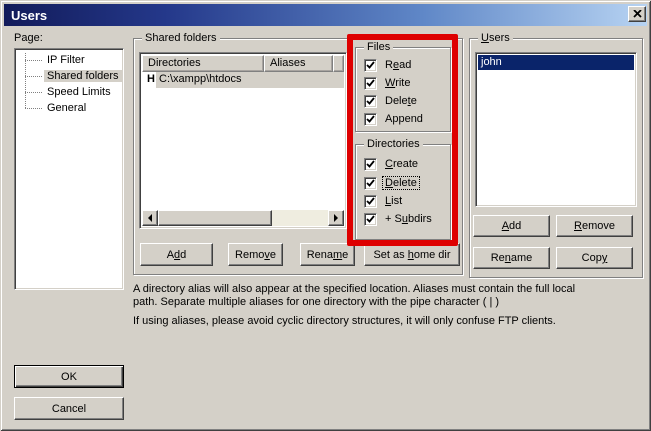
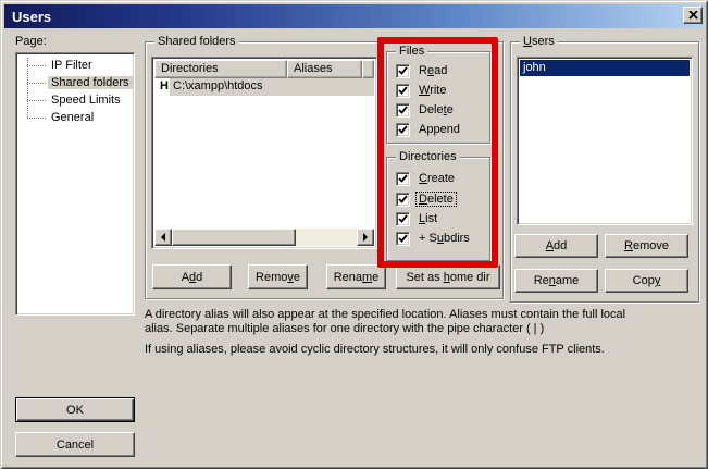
  Users
  Page:
  IP Filter
  Shared folders
  Speed Limits
  General
  Shared folders
  Directories
  Aliases
  H
  C:\xampp\htdocs
  Add
  Remove
  Rename
  Set as home dir
  Files
  Read
  Write
  Delete
  Append
  Directories
  Create
  Delete
  List
  + Subdirs
  Users
  john
  Add
  Remove
  Rename
  Copy
  A directory alias will also appear at the specified location. Aliases must contain the full local
- path. Separate multiple aliases for one directory with the pipe character ( | )
+ alias. Separate multiple aliases for one directory with the pipe character ( | )
  If using aliases, please avoid cyclic directory structures, it will only confuse FTP clients.
  OK
  Cancel
